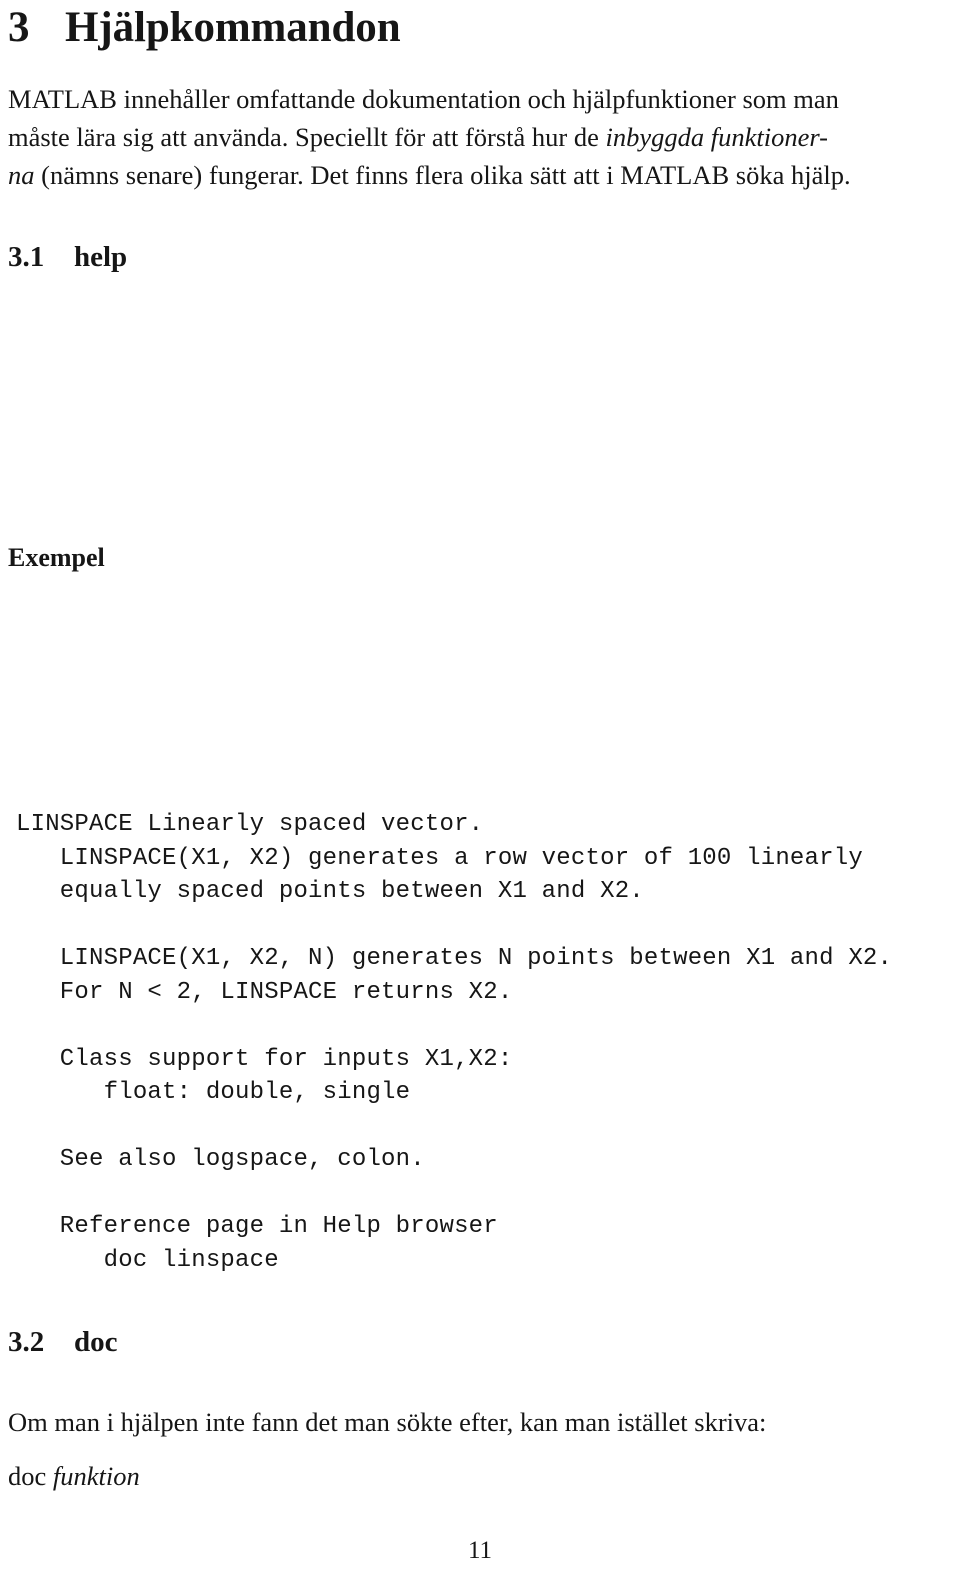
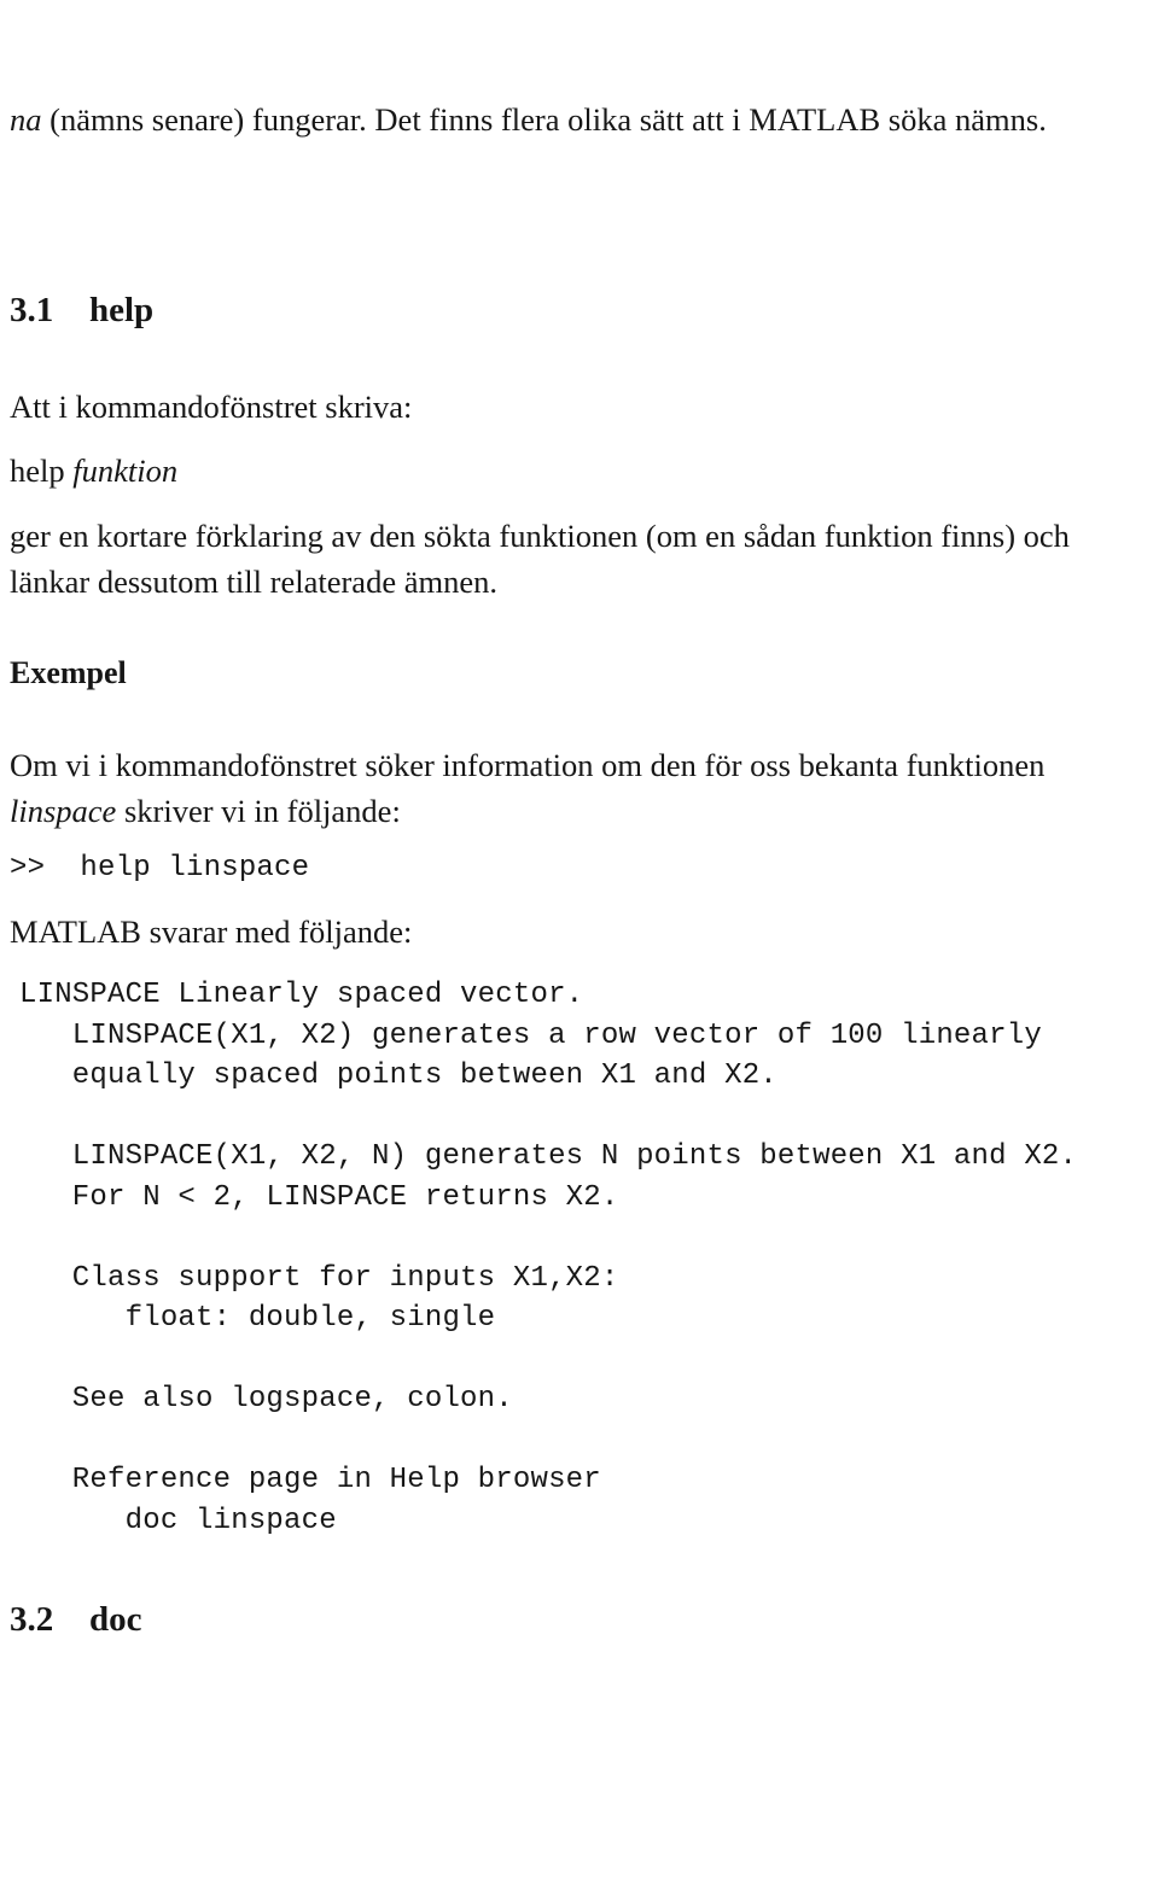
- 3 Hjälpkommandon
- MATLAB innehåller omfattande dokumentation och hjälpfunktioner som man
- måste lära sig att använda. Speciellt för att förstå hur de inbyggda funktioner-
- na (nämns senare) fungerar. Det finns flera olika sätt att i MATLAB söka hjälp.
+ na (nämns senare) fungerar. Det finns flera olika sätt att i MATLAB söka nämns.
  3.1 help
+ Att i kommandofönstret skriva:
+ help funktion
+ ger en kortare förklaring av den sökta funktionen (om en sådan funktion finns) och
+ länkar dessutom till relaterade ämnen.
  Exempel
+ Om vi i kommandofönstret söker information om den för oss bekanta funktionen
+ linspace skriver vi in följande:
+ >> help linspace
+ MATLAB svarar med följande:
  LINSPACE Linearly spaced vector.
  LINSPACE(X1, X2) generates a row vector of 100 linearly
  equally spaced points between X1 and X2.
  LINSPACE(X1, X2, N) generates N points between X1 and X2.
  For N < 2, LINSPACE returns X2.
  Class support for inputs X1,X2:
  float: double, single
  See also logspace, colon.
  Reference page in Help browser
  doc linspace
  3.2 doc
- Om man i hjälpen inte fann det man sökte efter, kan man istället skriva:
- doc funktion
- 11
